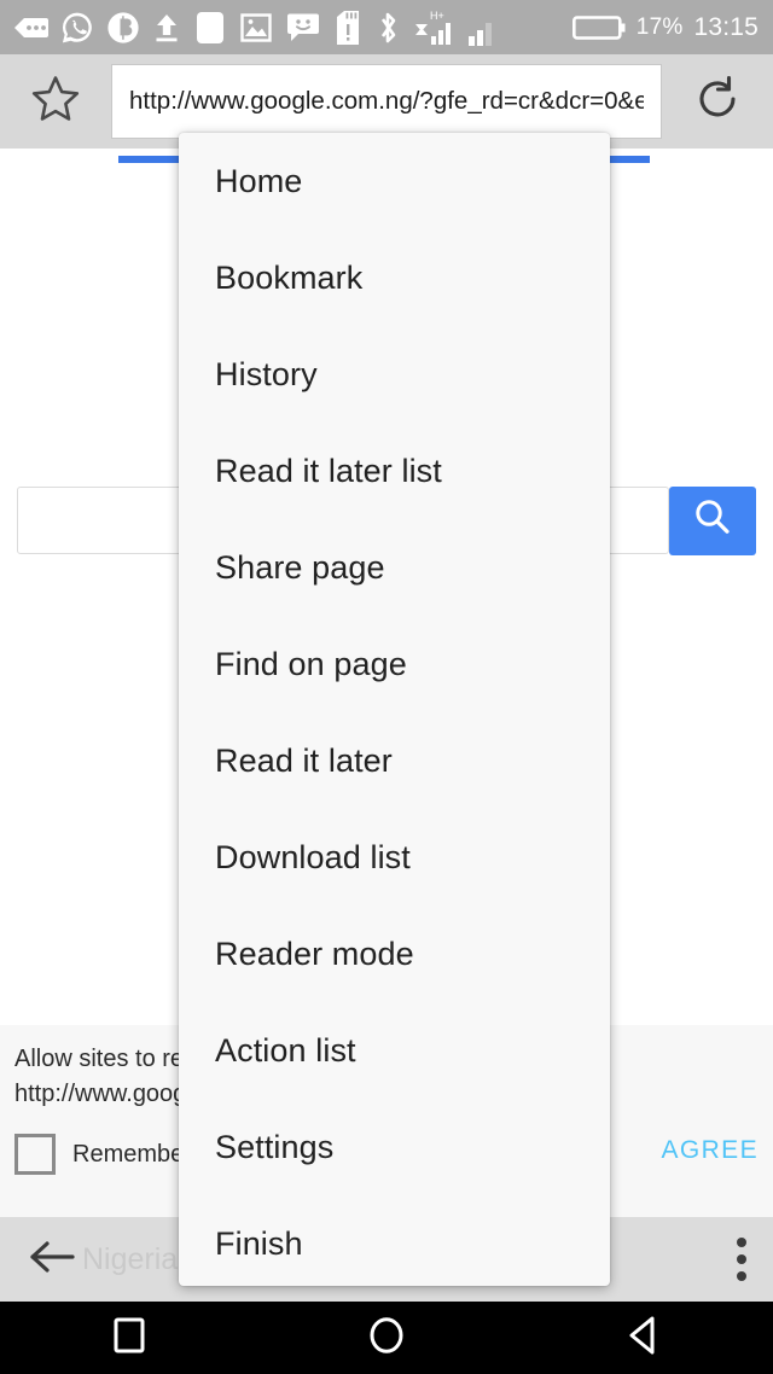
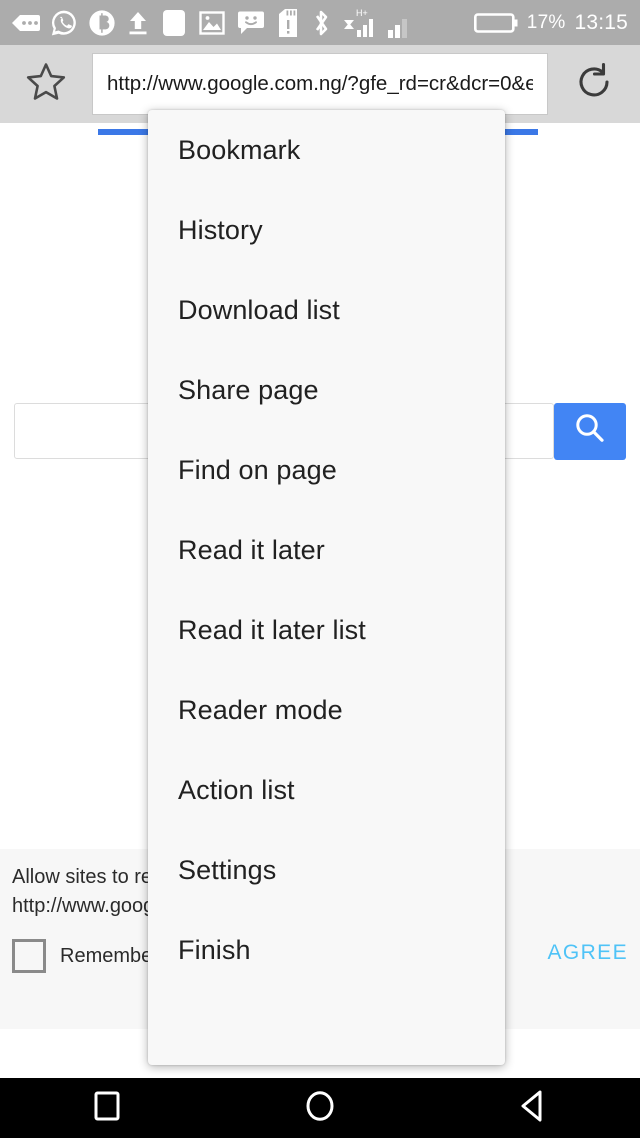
  H+
  17%
  13:15
  http://www.google.com.ng/?gfe_rd=cr&dcr=0&e
  Allow sites to re
  http://www.goo
  Remembe
  AGREE
- Nigeria
- Home
  Bookmark
  History
- Read it later list
+ Download list
  Share page
  Find on page
  Read it later
- Download list
+ Read it later list
  Reader mode
  Action list
  Settings
  Finish
